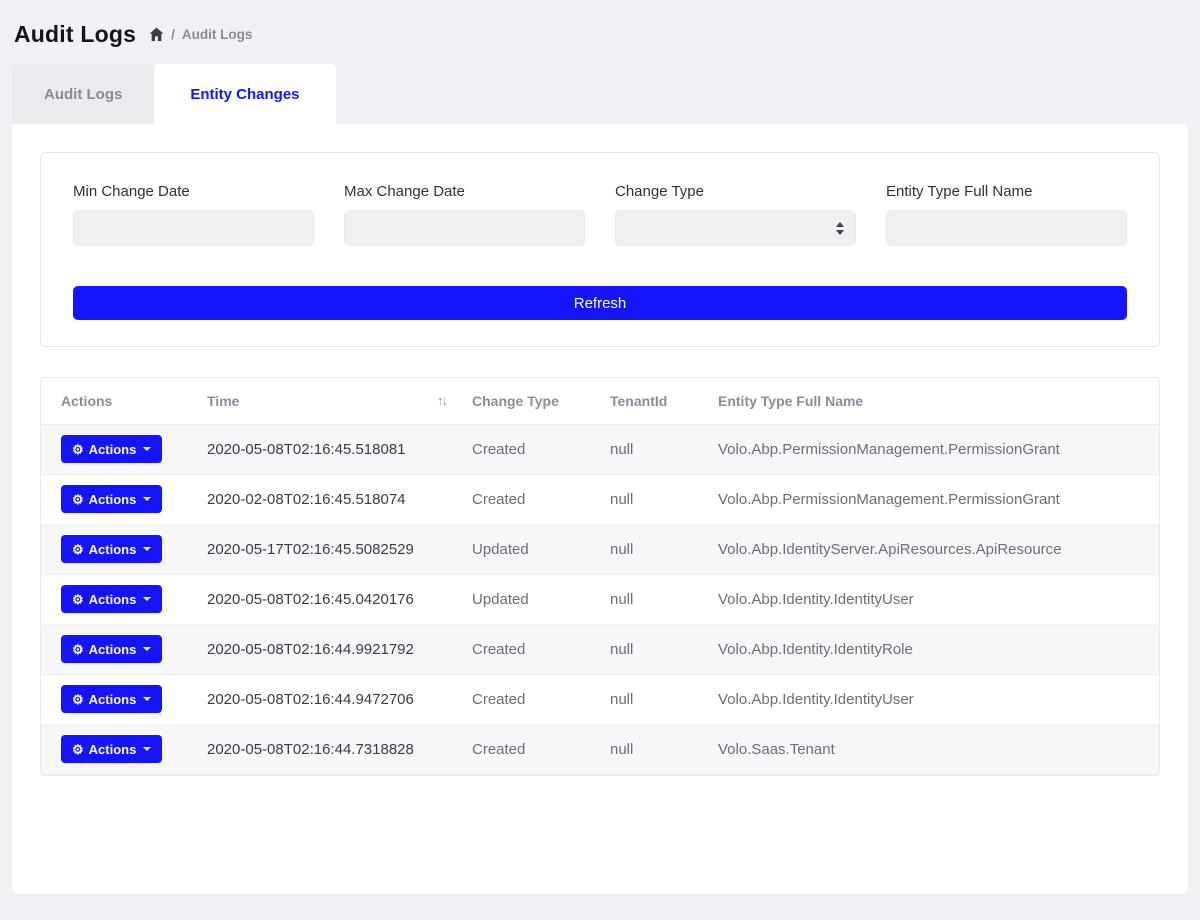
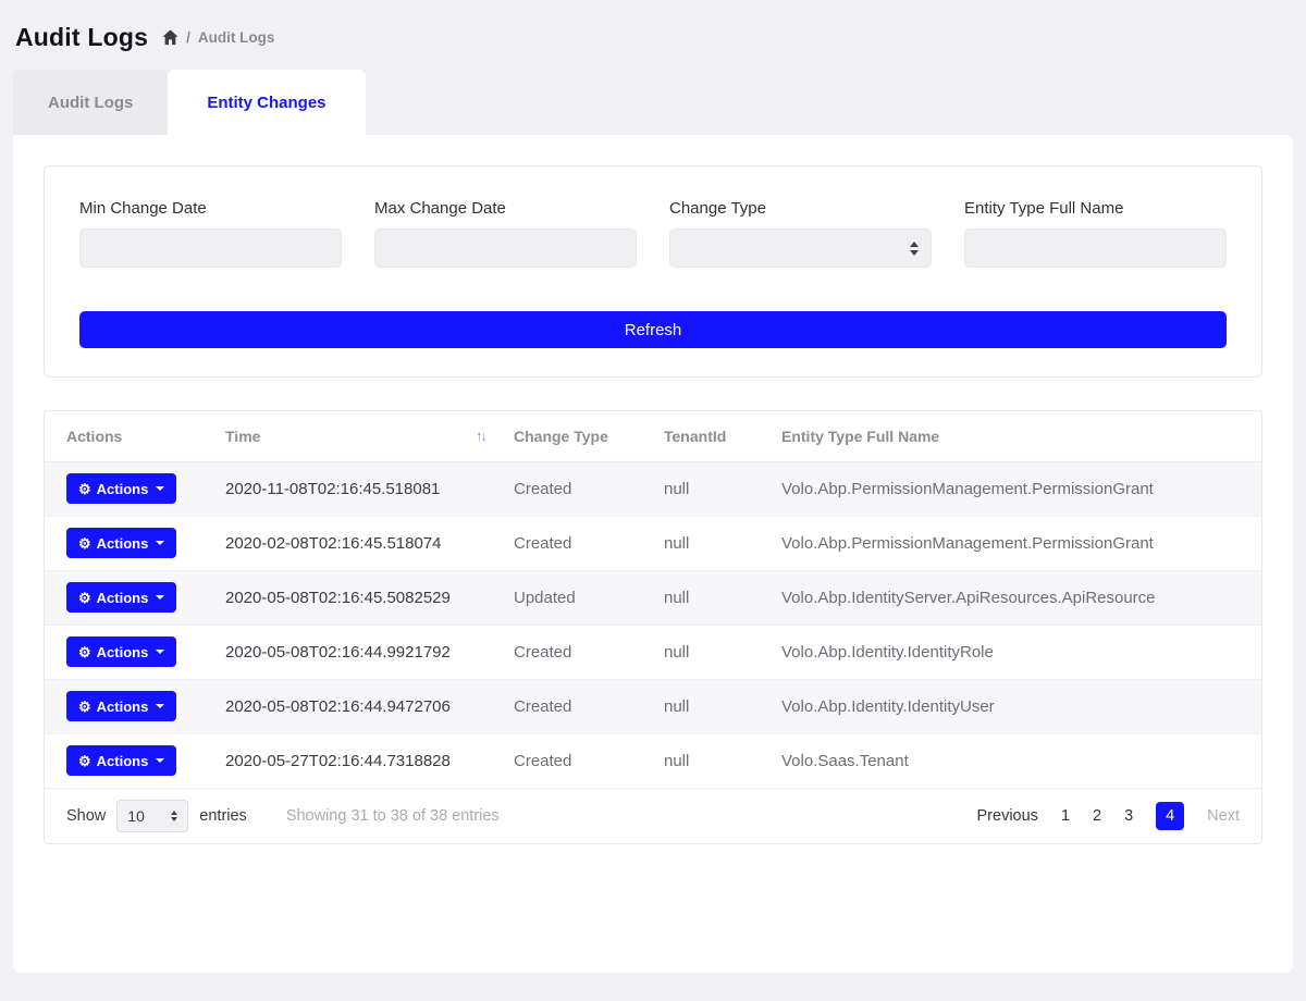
  Audit Logs
  /
  Audit Logs
  Audit Logs
  Entity Changes
  Min Change Date
  Max Change Date
  Change Type
  Entity Type Full Name
  Refresh
  Actions	Time ↑↓	Change Type	TenantId	Entity Type Full Name
- ⚙ Actions	2020-05-08T02:16:45.518081	Created	null	Volo.Abp.PermissionManagement.PermissionGrant
+ ⚙ Actions	2020-11-08T02:16:45.518081	Created	null	Volo.Abp.PermissionManagement.PermissionGrant
  ⚙ Actions	2020-02-08T02:16:45.518074	Created	null	Volo.Abp.PermissionManagement.PermissionGrant
- ⚙ Actions	2020-05-17T02:16:45.5082529	Updated	null	Volo.Abp.IdentityServer.ApiResources.ApiResource
+ ⚙ Actions	2020-05-08T02:16:45.5082529	Updated	null	Volo.Abp.IdentityServer.ApiResources.ApiResource
- ⚙ Actions	2020-05-08T02:16:45.0420176	Updated	null	Volo.Abp.Identity.IdentityUser
  ⚙ Actions	2020-05-08T02:16:44.9921792	Created	null	Volo.Abp.Identity.IdentityRole
  ⚙ Actions	2020-05-08T02:16:44.9472706	Created	null	Volo.Abp.Identity.IdentityUser
- ⚙ Actions	2020-05-08T02:16:44.7318828	Created	null	Volo.Saas.Tenant
+ ⚙ Actions	2020-05-27T02:16:44.7318828	Created	null	Volo.Saas.Tenant
+ Show
+ 10
+ entries
+ Showing 31 to 38 of 38 entries
+ Previous
+ 1
+ 2
+ 3
+ 4
+ Next
